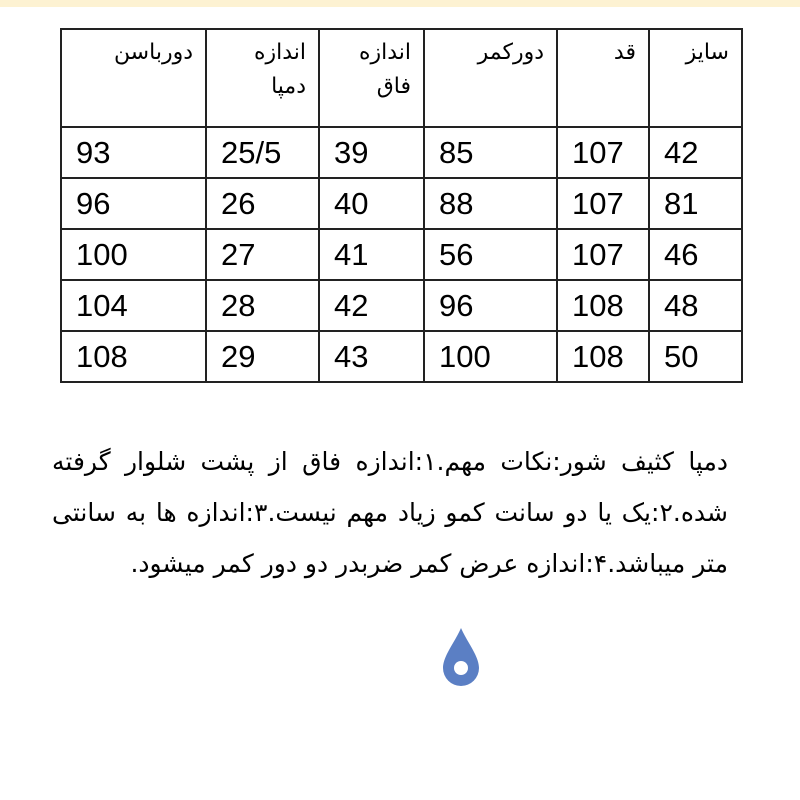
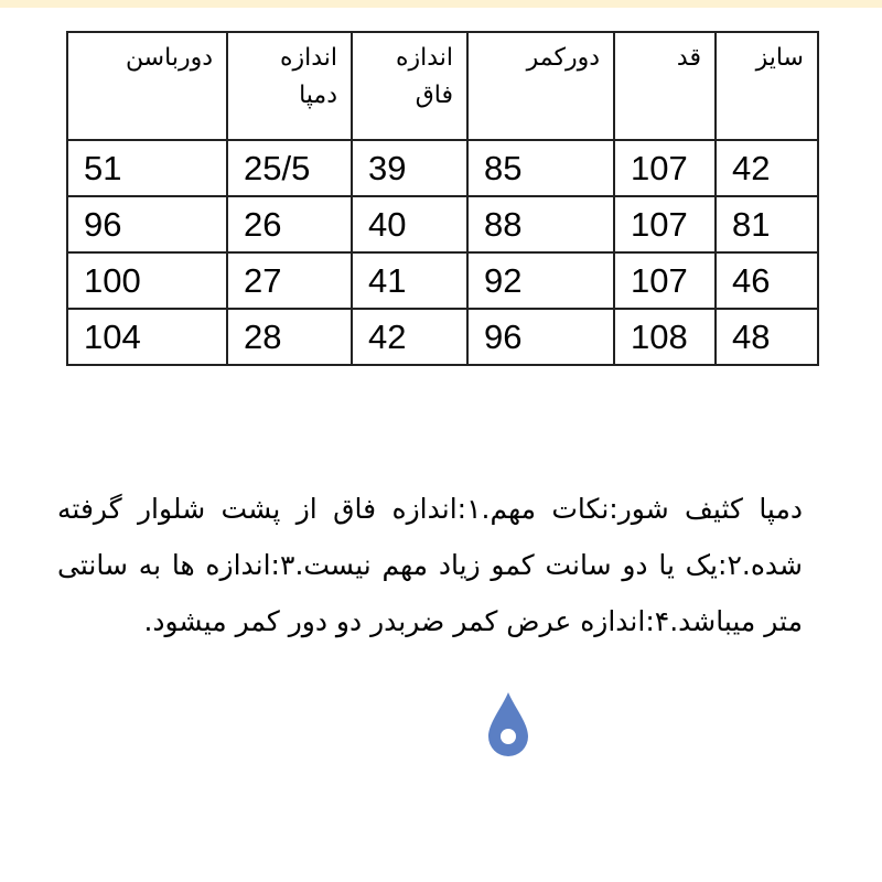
  دورباسن	اندازه دمپا	اندازه فاق	دورکمر	قد	سایز
- 93	25/5	39	85	107	42
+ 51	25/5	39	85	107	42
  96	26	40	88	107	81
- 100	27	41	56	107	46
+ 100	27	41	92	107	46
  104	28	42	96	108	48
- 108	29	43	100	108	50
  دمپا کثیف شور:نکات مهم.۱:اندازه فاق از پشت شلوار گرفته شده.۲:یک یا دو سانت کمو زیاد مهم نیست.۳:اندازه ها به سانتی متر میباشد.۴:اندازه عرض کمر ضربدر دو دور کمر میشود.
